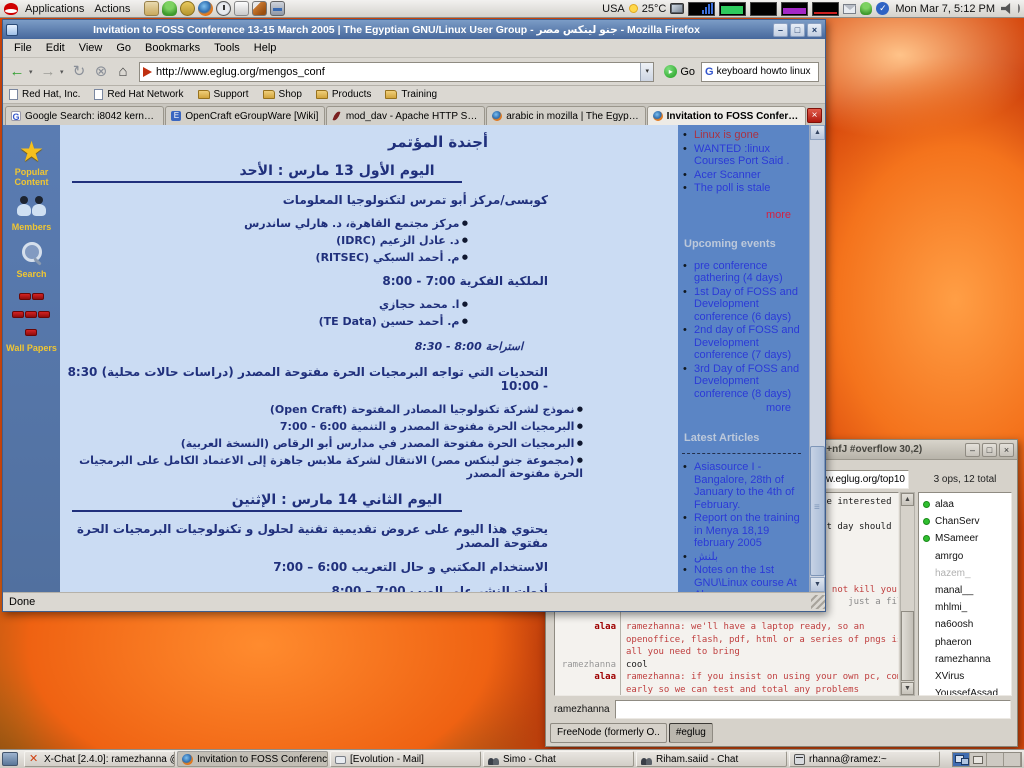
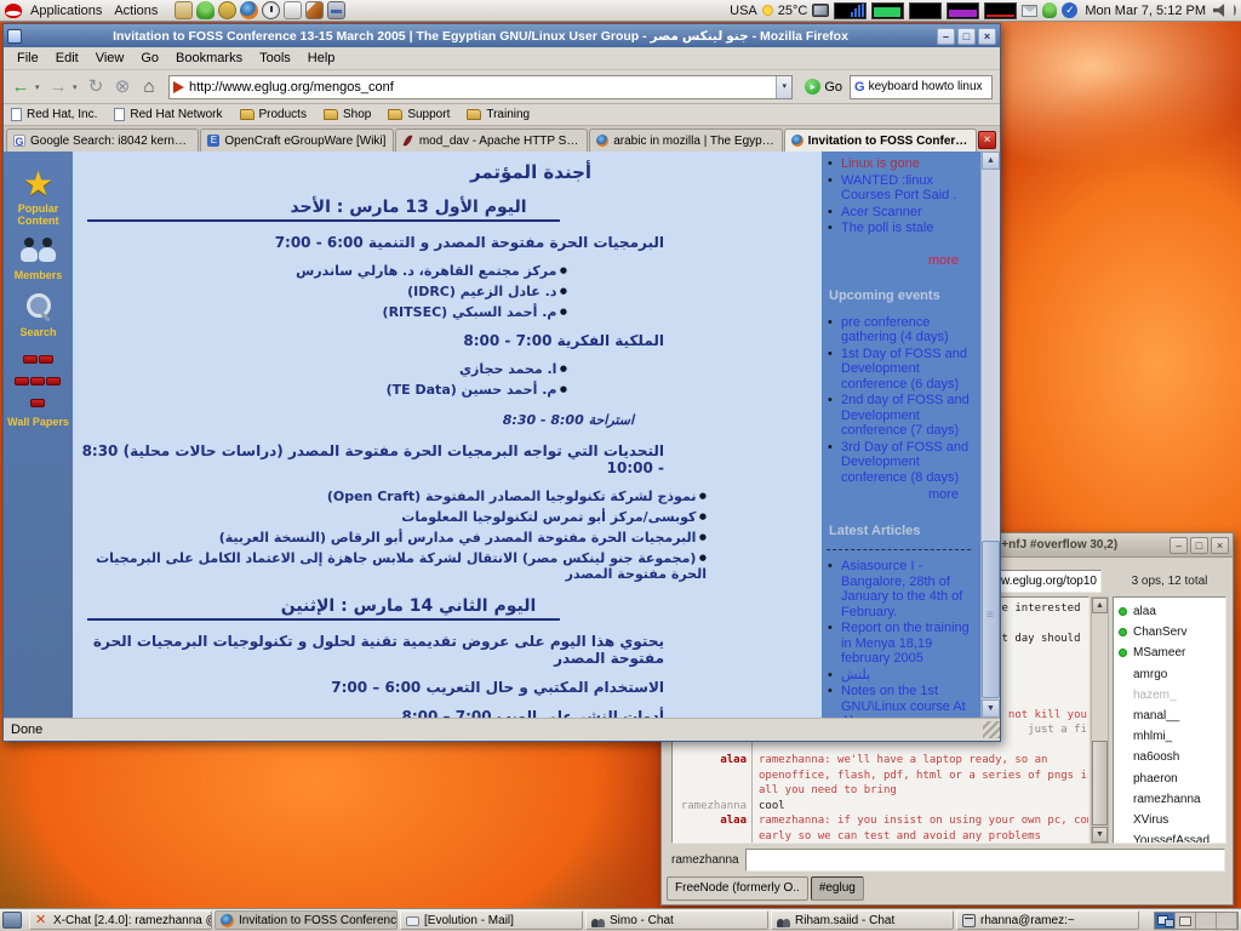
  Applications
  Actions
  USA
  25°C
  ✓
  Mon Mar 7, 5:12 PM
  –
  □
  ×
  3 ops, 12 total
  e interested
  t day should
  not kill you
  just a fi
  alaa
  ramezhanna: we'll have a laptop ready, so an
  openoffice, flash, pdf, html or a series of pngs i
  all you need to bring
  ramezhanna
  cool
  alaa
  ramezhanna: if you insist on using your own pc, co
- early so we can test and total any problems
+ early so we can test and avoid any problems
  alaa
  ChanServ
  MSameer
  amrgo
  hazem_
  manal__
  mhlmi_
  na6oosh
  phaeron
  ramezhanna
  XVirus
  YoussefAssad
  ramezhanna
  FreeNode (formerly O..
  #eglug
  Invitation to FOSS Conference 13-15 March 2005 | The Egyptian GNU/Linux User Group - جنو لينكس مصر - Mozilla Firefox
  –
  □
  ×
  File
  Edit
  View
  Go
  Bookmarks
  Tools
  Help
  ←
  →
  ↻
  ⊗
  ⌂
  http://www.eglug.org/mengos_conf
  ▸
  Go
  G
  keyboard howto linux
  Red Hat, Inc.
  Red Hat Network
- Support
+ Products
  Shop
- Products
+ Support
  Training
  Google Search: i8042 kernel o
  OpenCraft eGroupWare [Wiki]
  mod_dav - Apache HTTP Serv
  arabic in mozilla | The Egyptia
  Invitation to FOSS Conferen
  ×
  ★
  Popular Content
  Members
  Search
  Wall Papers
  أجندة المؤتمر
  اليوم الأول 13 مارس : الأحد
- كوبسى/مركز أبو تمرس لتكنولوجيا المعلومات
+ البرمجيات الحرة مفتوحة المصدر و التنمية 6:00 - 7:00
  مركز مجتمع القاهرة، د. هارلي ساندرس
  د. عادل الزعيم (IDRC)
  م. أحمد السبكي (RITSEC)
  الملكية الفكرية 7:00 - 8:00
  ا. محمد حجازي
  م. أحمد حسين (TE Data)
  استراحة 8:00 - 8:30
  التحديات التي تواجه البرمجيات الحرة مفتوحة المصدر (دراسات حالات محلية) 8:30 - 10:00
  نموذج لشركة تكنولوجيا المصادر المفتوحة (Open Craft)
- البرمجيات الحرة مفتوحة المصدر و التنمية 6:00 - 7:00
+ كوبسى/مركز أبو تمرس لتكنولوجيا المعلومات
  البرمجيات الحرة مفتوحة المصدر في مدارس أبو الرقاص (النسخة العربية)
  (مجموعة جنو لينكس مصر) الانتقال لشركة ملابس جاهزة إلى الاعتماد الكامل على البرمجيات الحرة مفتوحة المصدر
  اليوم الثاني 14 مارس : الإثنين
  يحتوي هذا اليوم على عروض تقديمية تقنية لحلول و تكنولوجيات البرمجيات الحرة مفتوحة المصدر
  الاستخدام المكتبي و حال التعريب 6:00 – 7:00
  أدوات النشر على الويب 7:00 – 8:00
  Linux is gone
  WANTED :linux Courses Port Said .
  Acer Scanner
  The poll is stale
  more
  Upcoming events
  pre conference gathering (4 days)
  1st Day of FOSS and Development conference (6 days)
  2nd day of FOSS and Development conference (7 days)
  3rd Day of FOSS and Development conference (8 days)
  more
  Latest Articles
  Asiasource I - Bangalore, 28th of January to the 4th of February.
  Report on the training in Menya 18,19 february 2005
  بلنش
  Notes on the 1st GNU\Linux course At
  Done
  X-Chat [2.4.0]: ramezhanna
  Invitation to FOSS Conferenc
  [Evolution - Mail]
  Simo - Chat
  Riham.saiid - Chat
  rhanna@ramez:~
